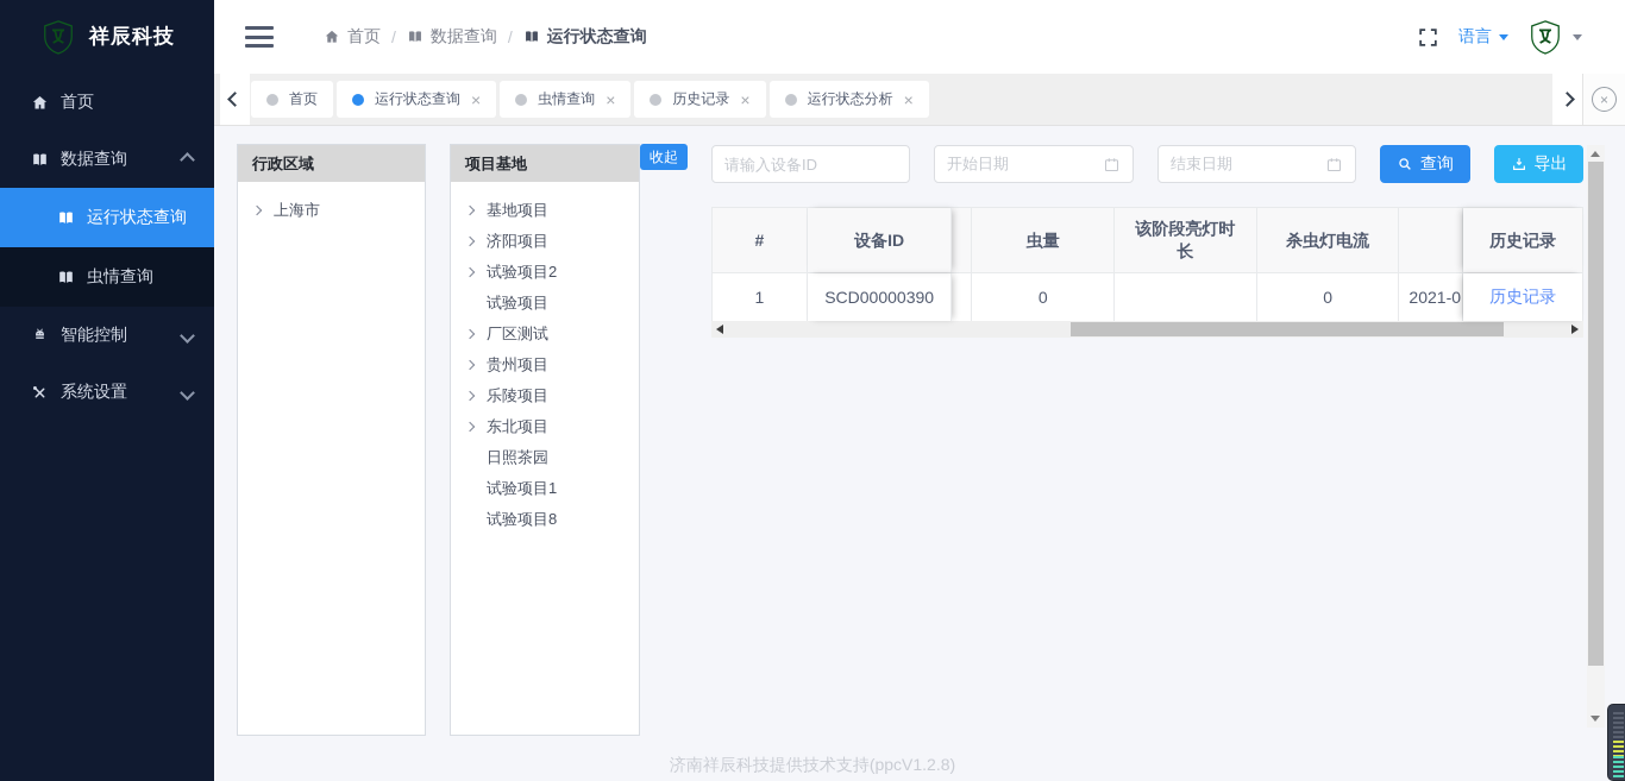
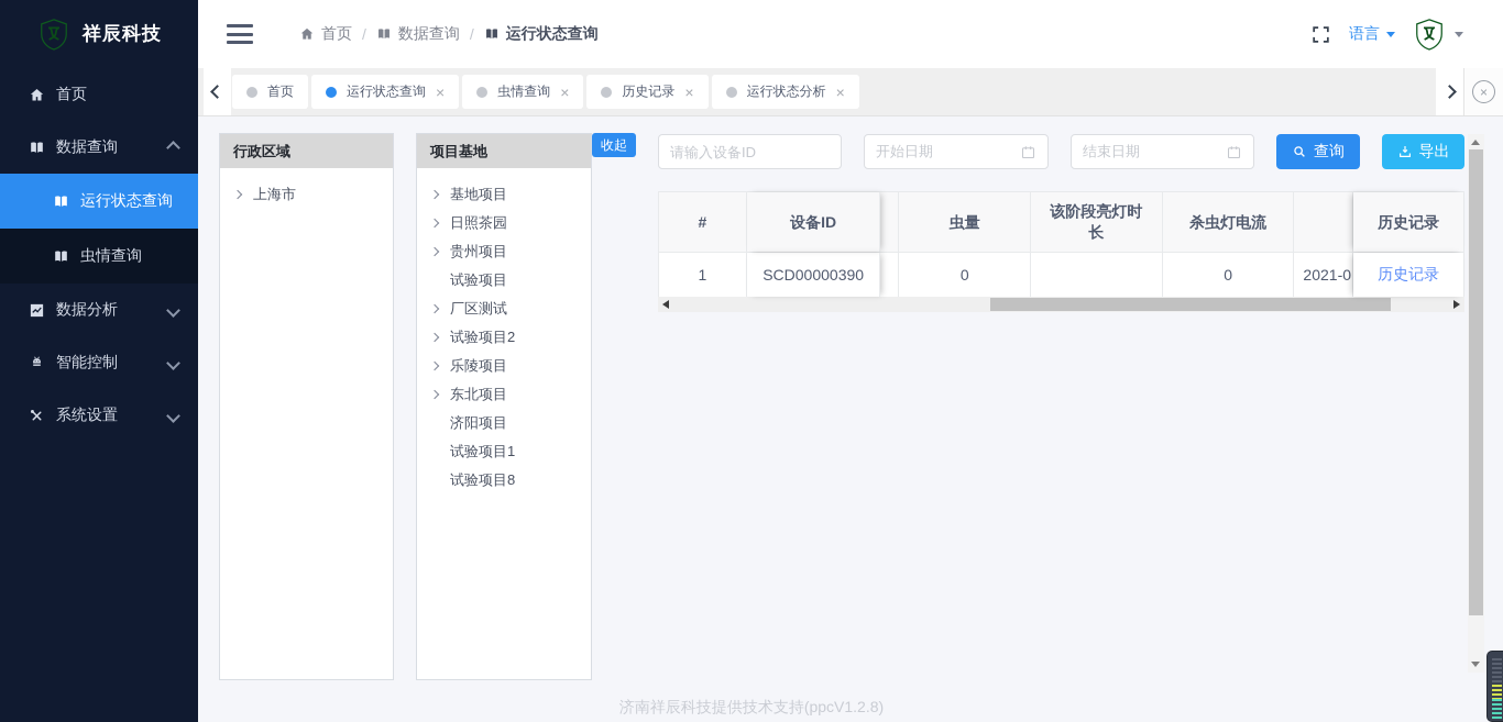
  祥辰科技
  首页
  数据查询
  运行状态查询
  虫情查询
+ 数据分析
  智能控制
  系统设置
  首页
  /
  数据查询
  /
  运行状态查询
  语言
  首页
  运行状态查询
  ×
  虫情查询
  ×
  历史记录
  ×
  运行状态分析
  ×
  ×
  行政区域
  上海市
  项目基地
  基地项目
- 济阳项目
+ 日照茶园
- 试验项目2
+ 贵州项目
  试验项目
  厂区测试
- 贵州项目
+ 试验项目2
  乐陵项目
  东北项目
- 日照茶园
+ 济阳项目
  试验项目1
  试验项目8
  收起
  请输入设备ID
  开始日期
  结束日期
  查询
  导出
  #
  设备ID
  虫量
  该阶段亮灯时长
  杀虫灯电流
  历史记录
  1
  SCD00000390
  0
  0
  2021-0
  历史记录
  济南祥辰科技提供技术支持(ppcV1.2.8)
